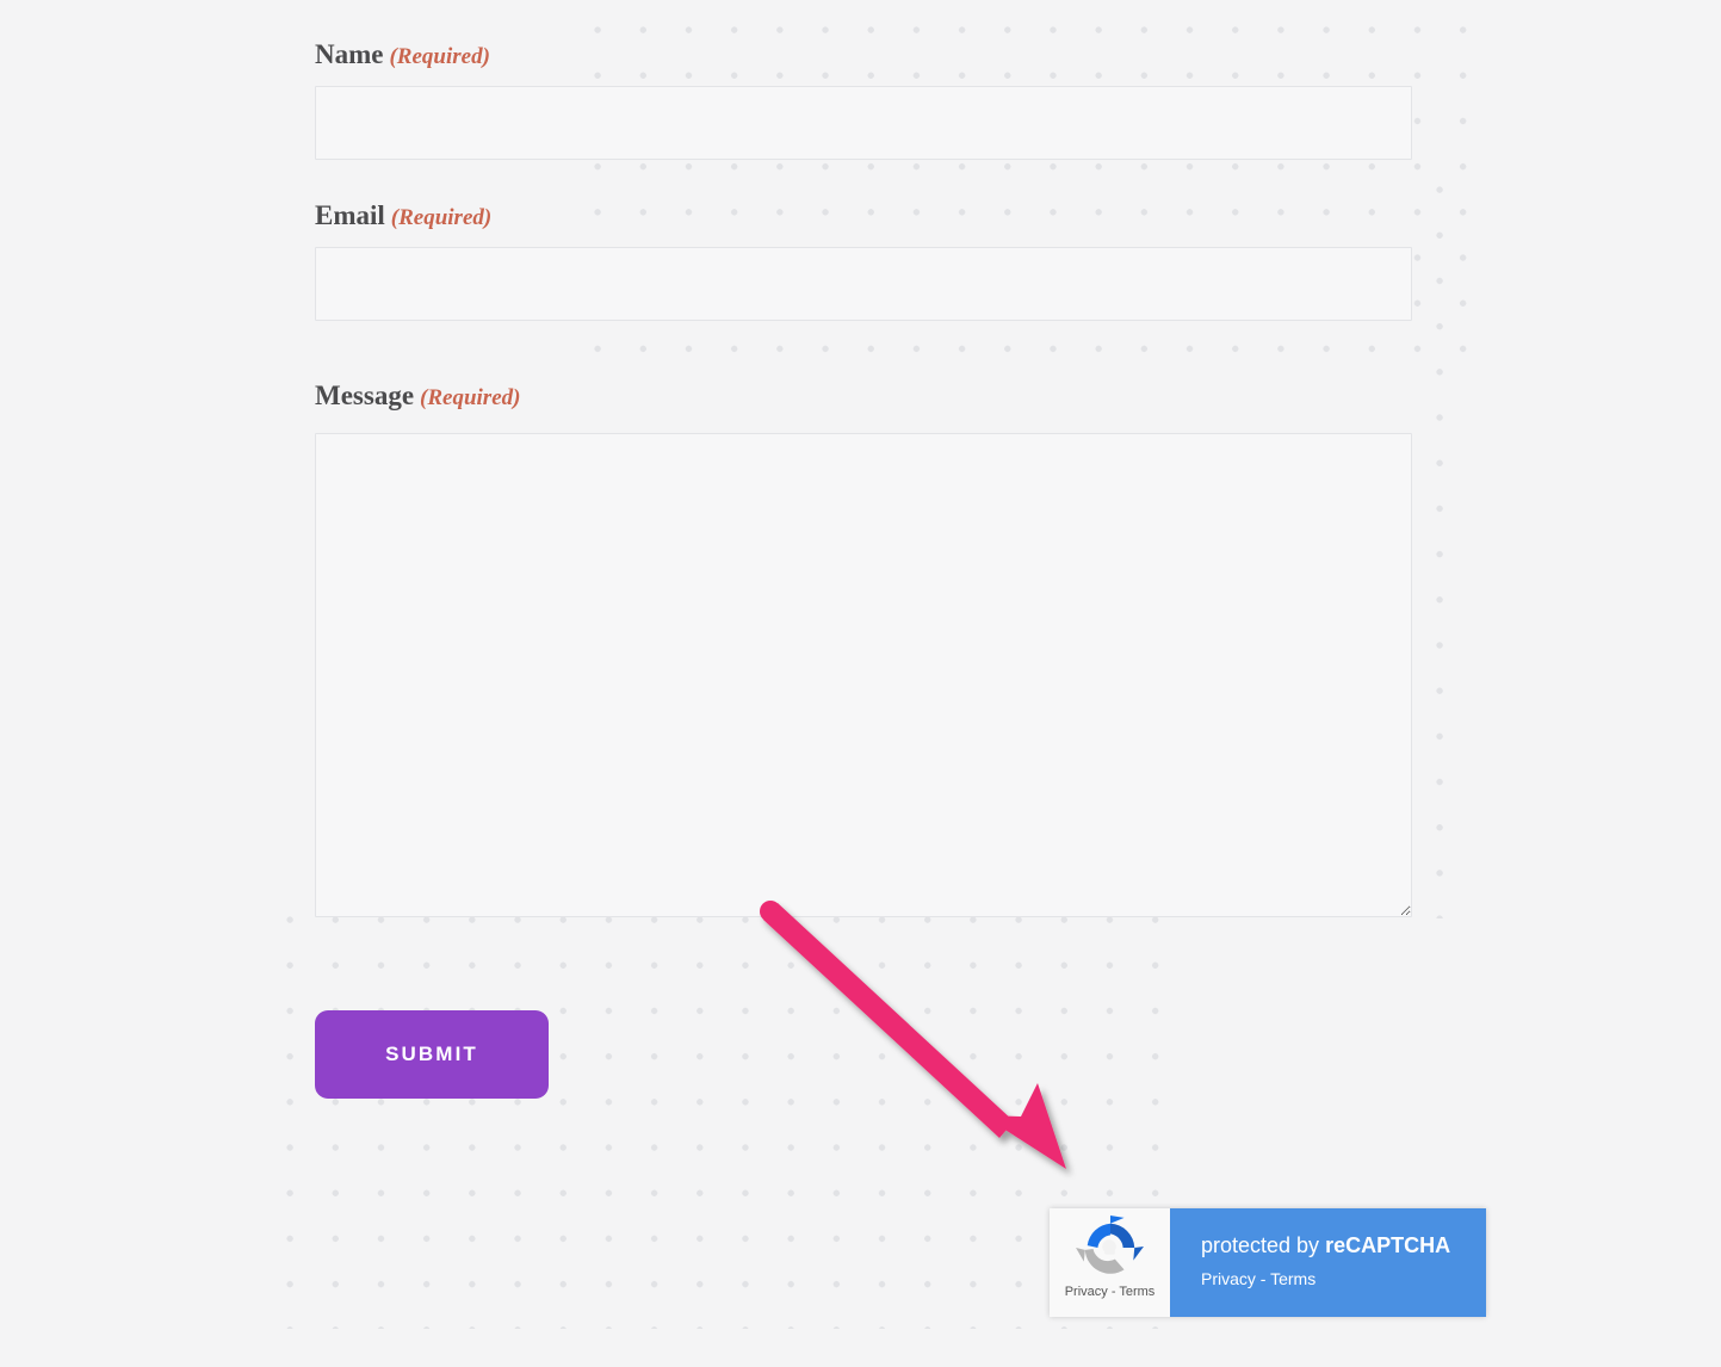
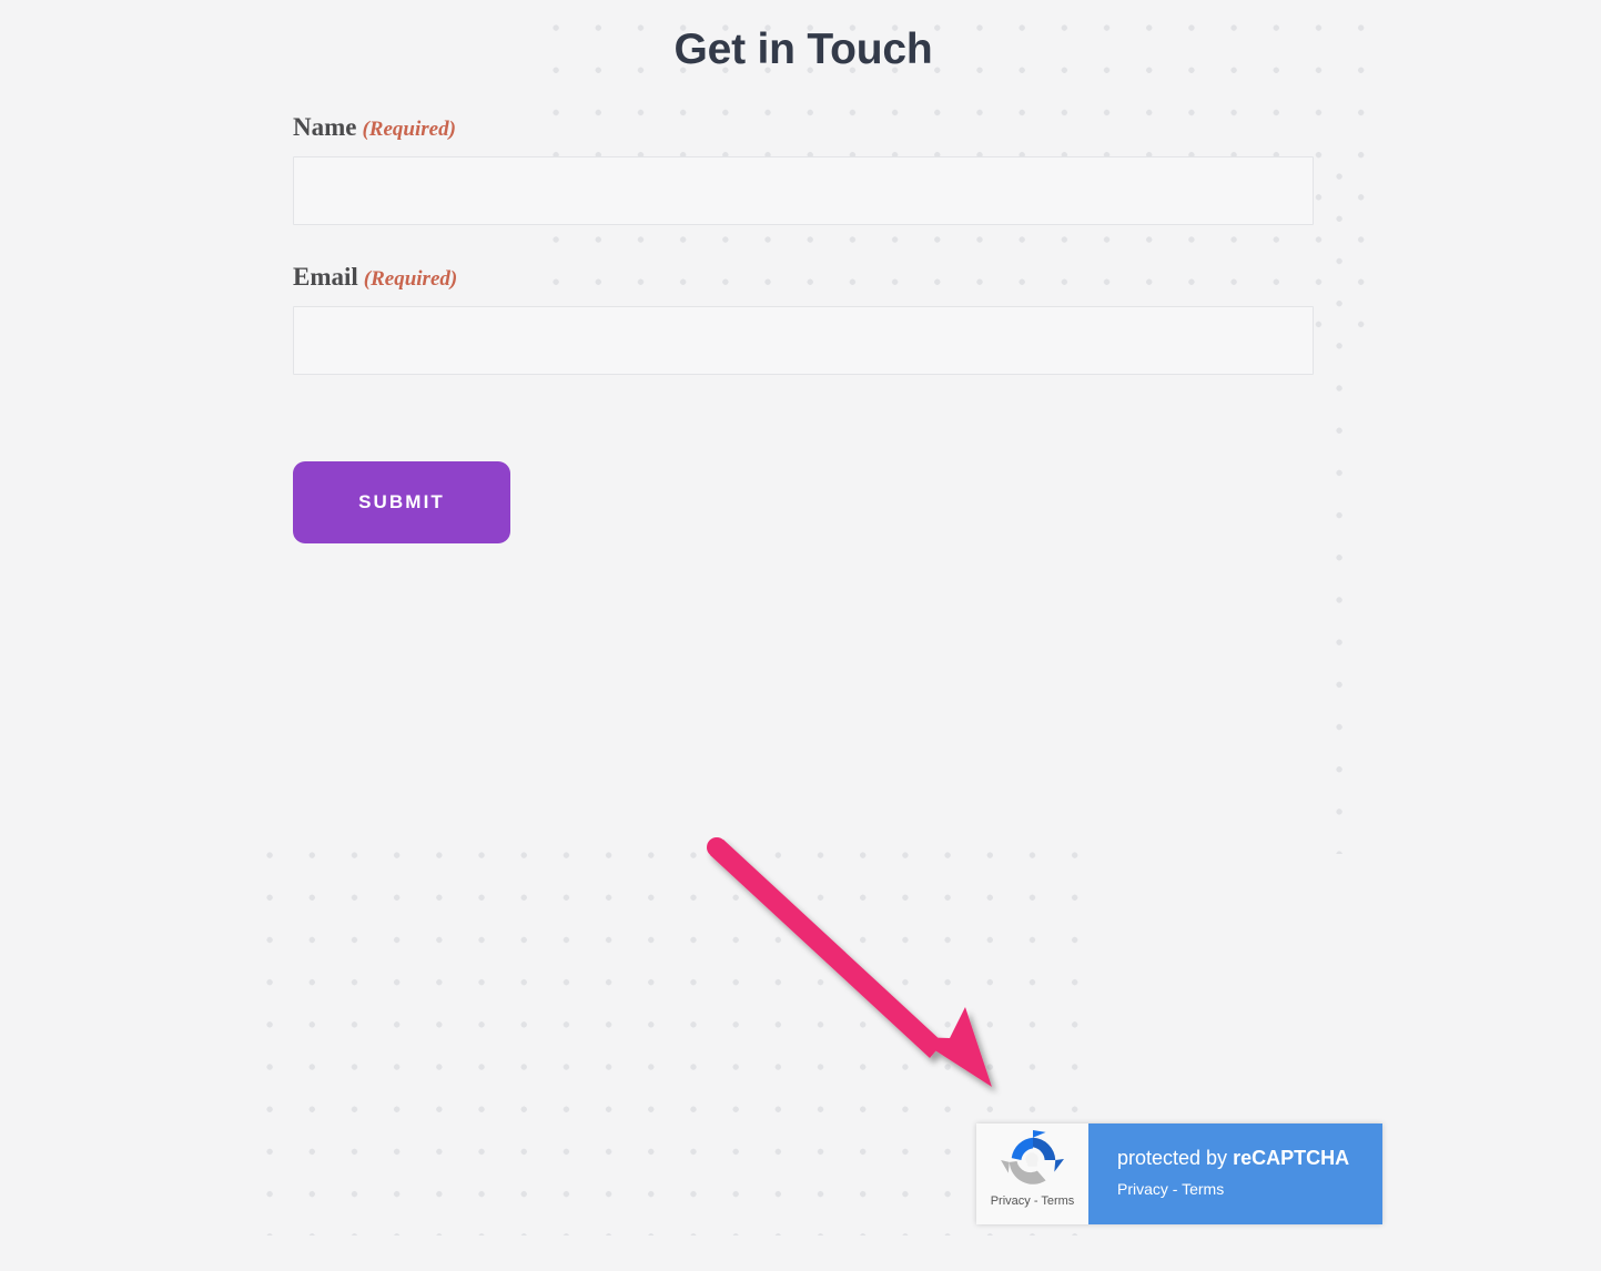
+ Get in Touch
  Name (Required)
  Email (Required)
- Message (Required)
  SUBMIT
  Privacy - Terms
  protected by reCAPTCHA
  Privacy - Terms
